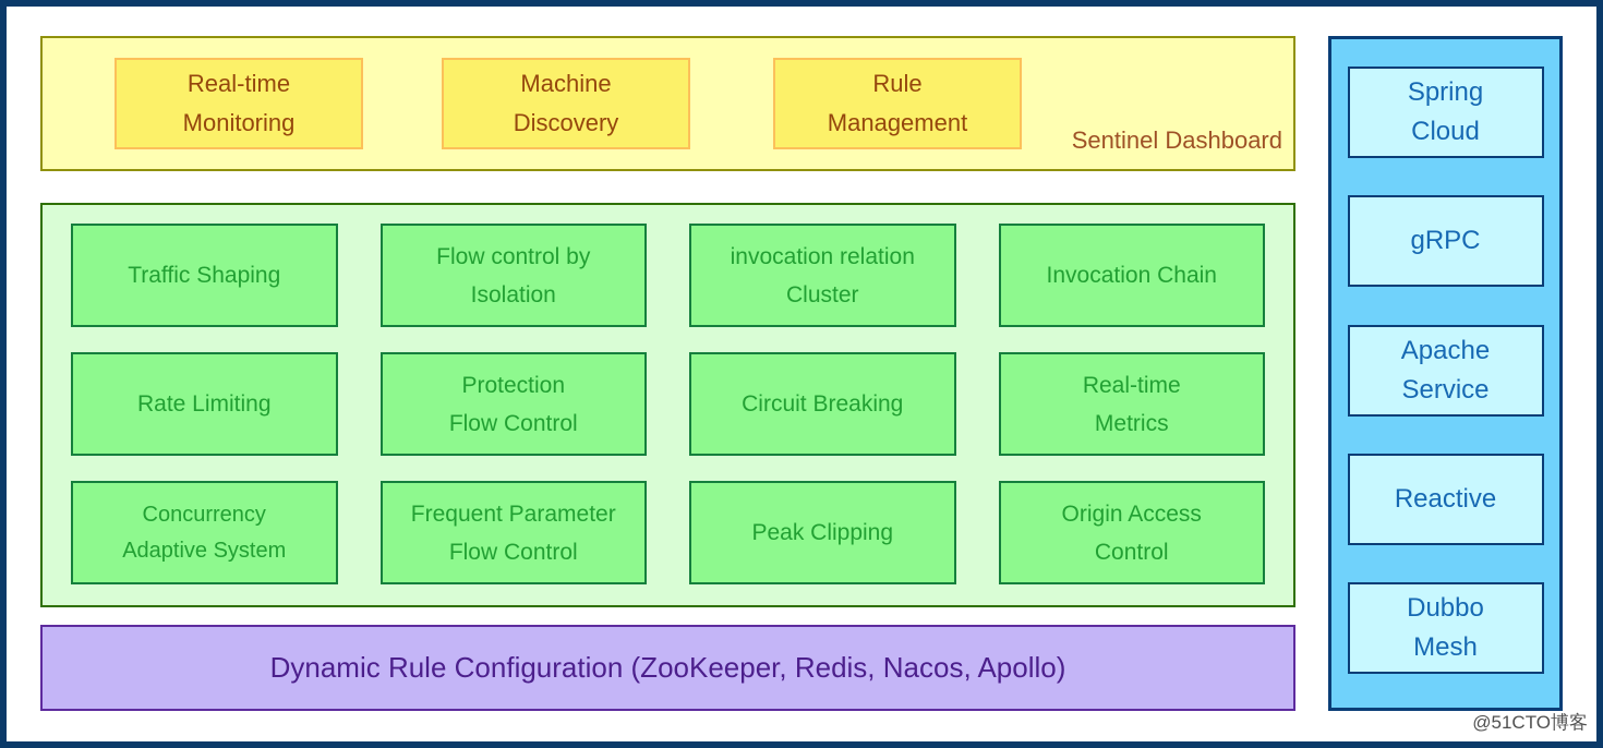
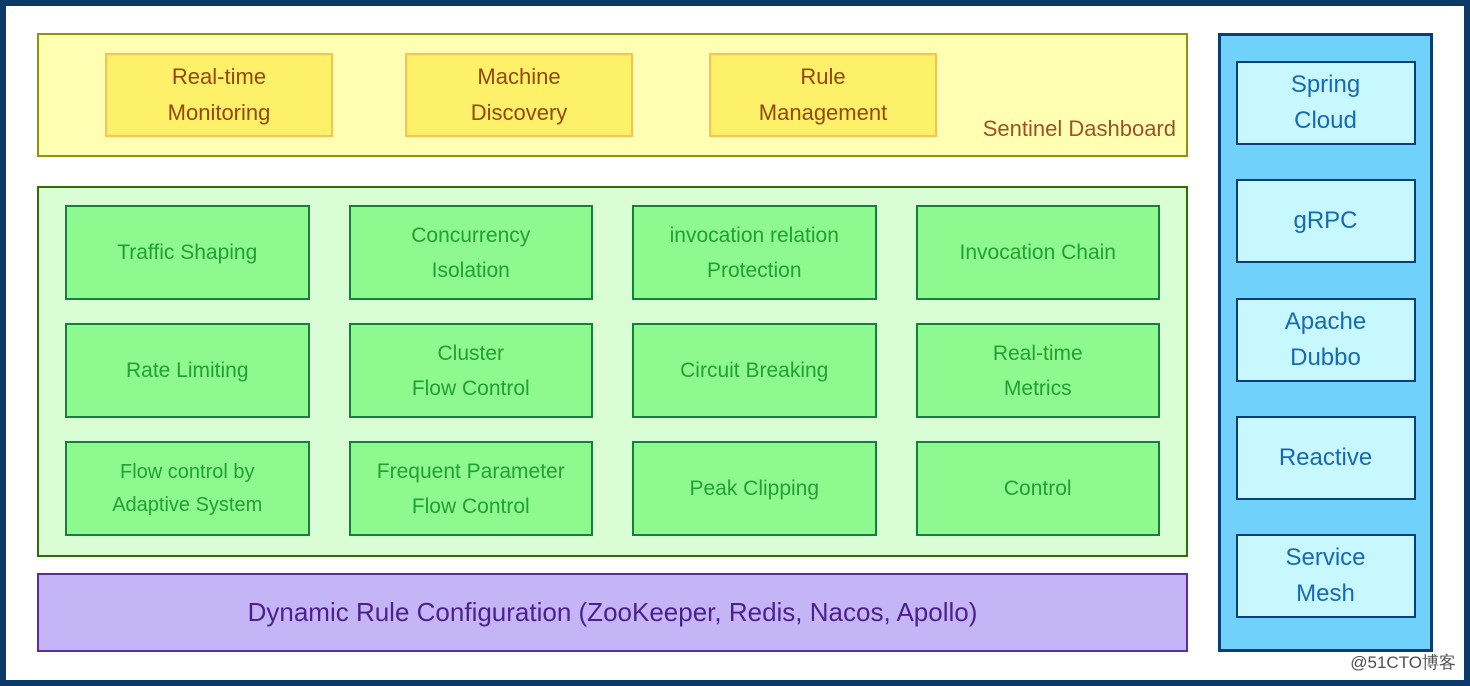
  Real-time
  Monitoring
  Machine
  Discovery
  Rule
  Management
  Sentinel Dashboard
  Traffic Shaping
- Flow control by
+ Concurrency
  Isolation
  invocation relation
- Cluster
+ Protection
  Invocation Chain
  Rate Limiting
- Protection
+ Cluster
  Flow Control
  Circuit Breaking
  Real-time
  Metrics
- Concurrency
+ Flow control by
  Adaptive System
  Frequent Parameter
  Flow Control
  Peak Clipping
- Origin Access
  Control
  Dynamic Rule Configuration (ZooKeeper, Redis, Nacos, Apollo)
  Spring
  Cloud
  gRPC
  Apache
- Service
+ Dubbo
  Reactive
- Dubbo
+ Service
  Mesh
  @51CTO博客
